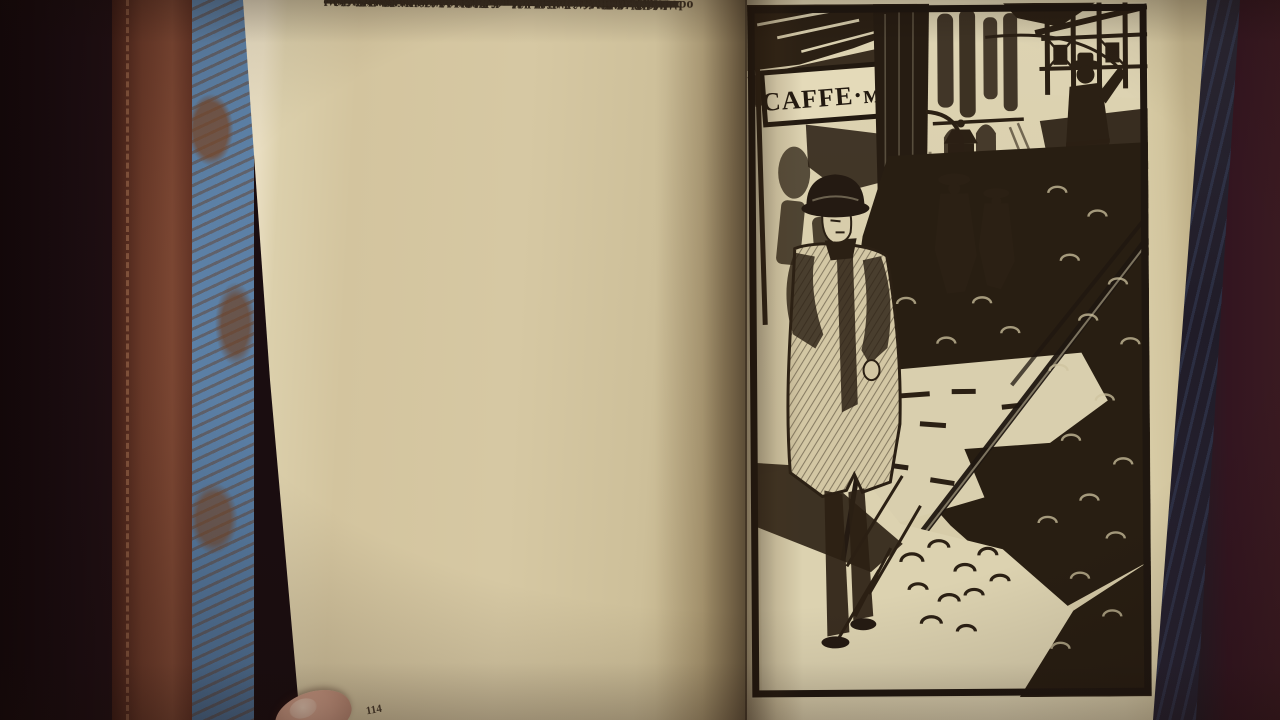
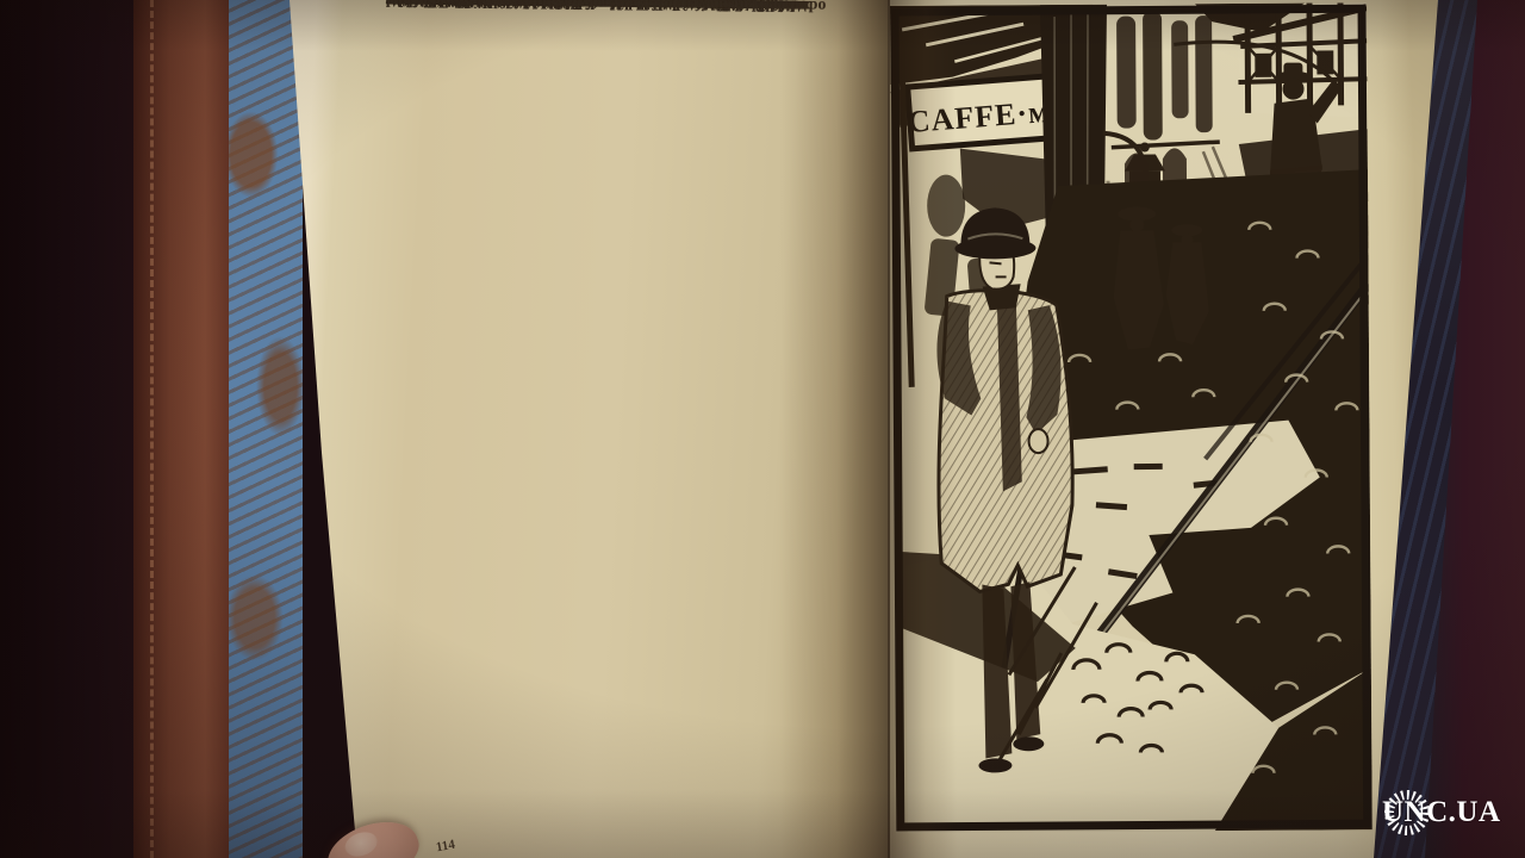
+ UNC.UA
